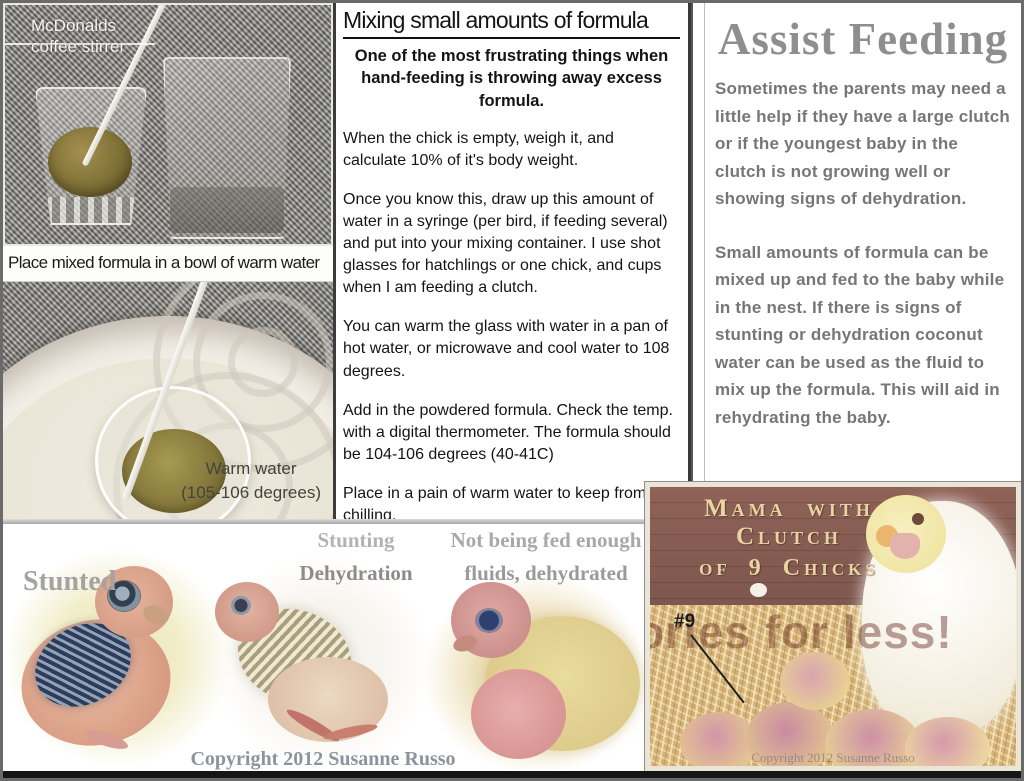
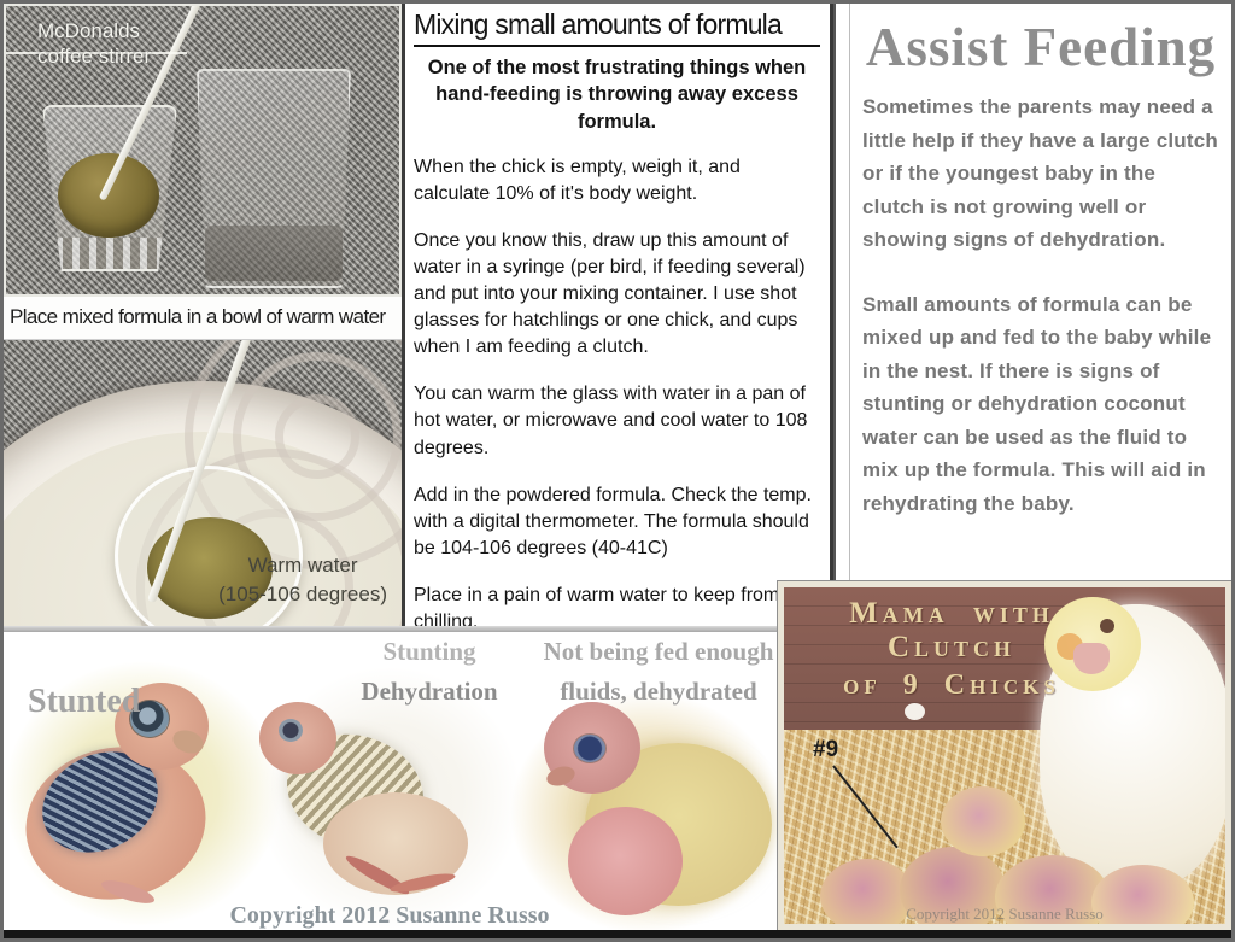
  McDonalds
  coffee stirrer
  Place mixed formula in a bowl of warm water
  Warm water
  (105-106 degrees)
  Mixing small amounts of formula
  One of the most frustrating things when hand-feeding is throwing away excess formula.
  When the chick is empty, weigh it, and calculate 10% of it's body weight.
  Once you know this, draw up this amount of water in a syringe (per bird, if feeding several) and put into your mixing container. I use shot glasses for hatchlings or one chick, and cups when I am feeding a clutch.
  You can warm the glass with water in a pan of hot water, or microwave and cool water to 108 degrees.
  Add in the powdered formula. Check the temp. with a digital thermometer. The formula should be 104-106 degrees (40-41C)
  Place in a pain of warm water to keep from chilling.
  Assist Feeding
  Sometimes the parents may need a little help if they have a large clutch or if the youngest baby in the clutch is not growing well or showing signs of dehydration.
  Small amounts of formula can be mixed up and fed to the baby while in the nest. If there is signs of stunting or dehydration coconut water can be used as the fluid to mix up the formula. This will aid in rehydrating the baby.
  Stunted
  Stunting
  Dehydration
  Not being fed enough
  fluids, dehydrated
  Copyright 2012 Susanne Russo
  Mama with Clutch
  of 9 Chicks
- ories for less!
  #9
  Copyright 2012 Susanne Russo
